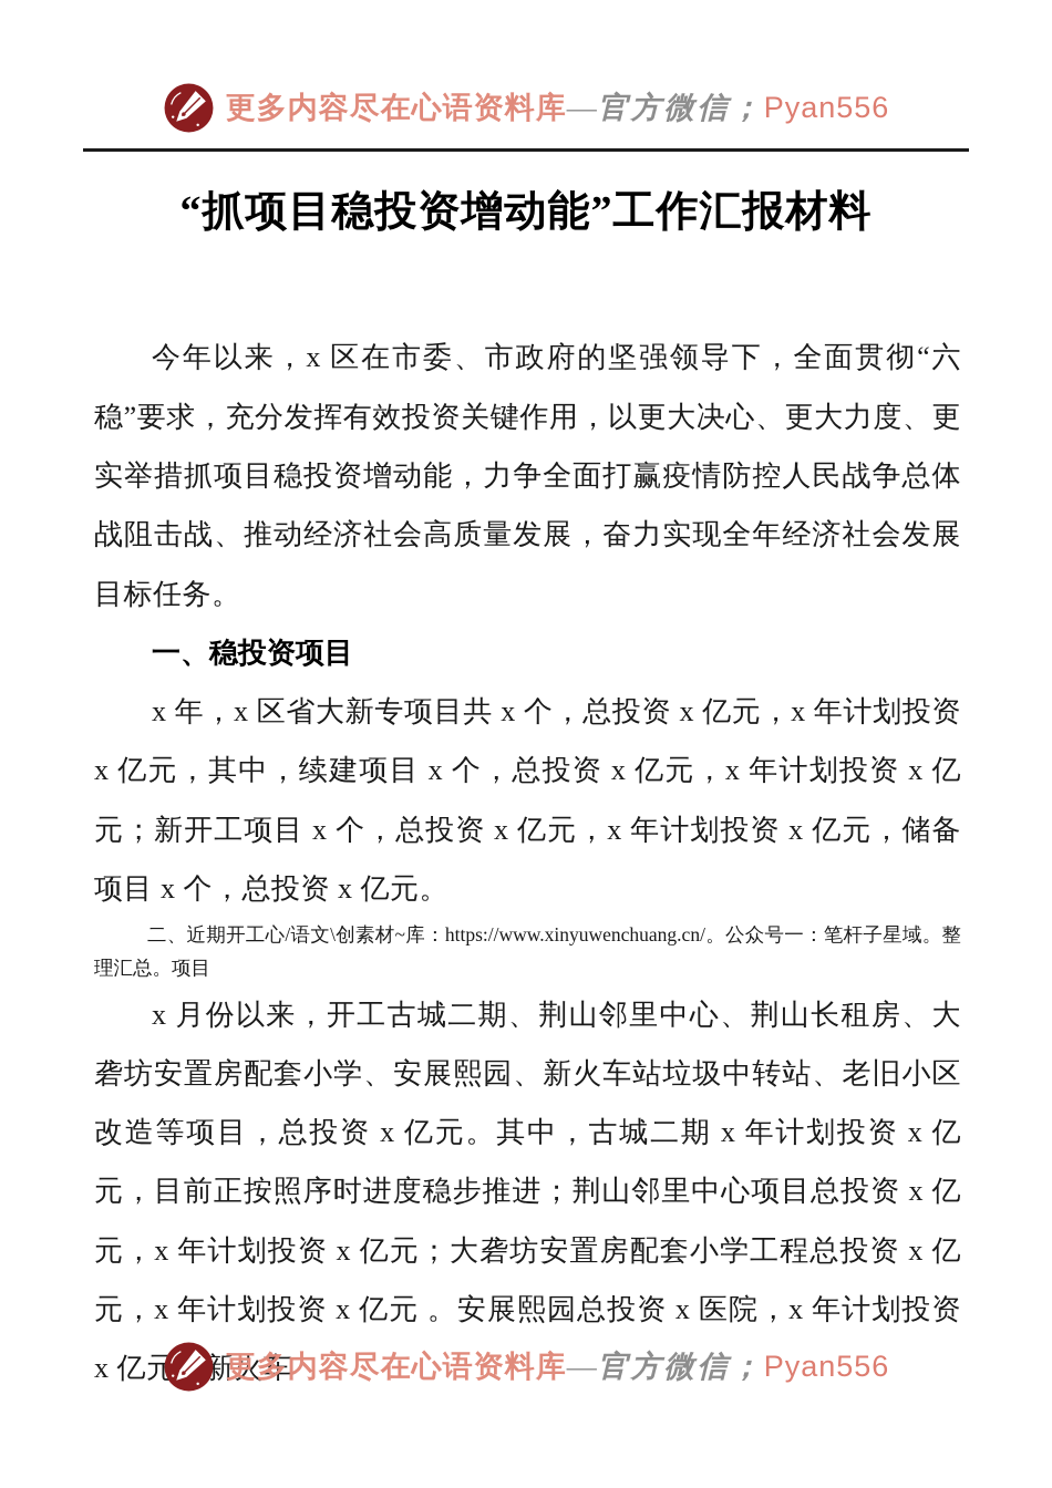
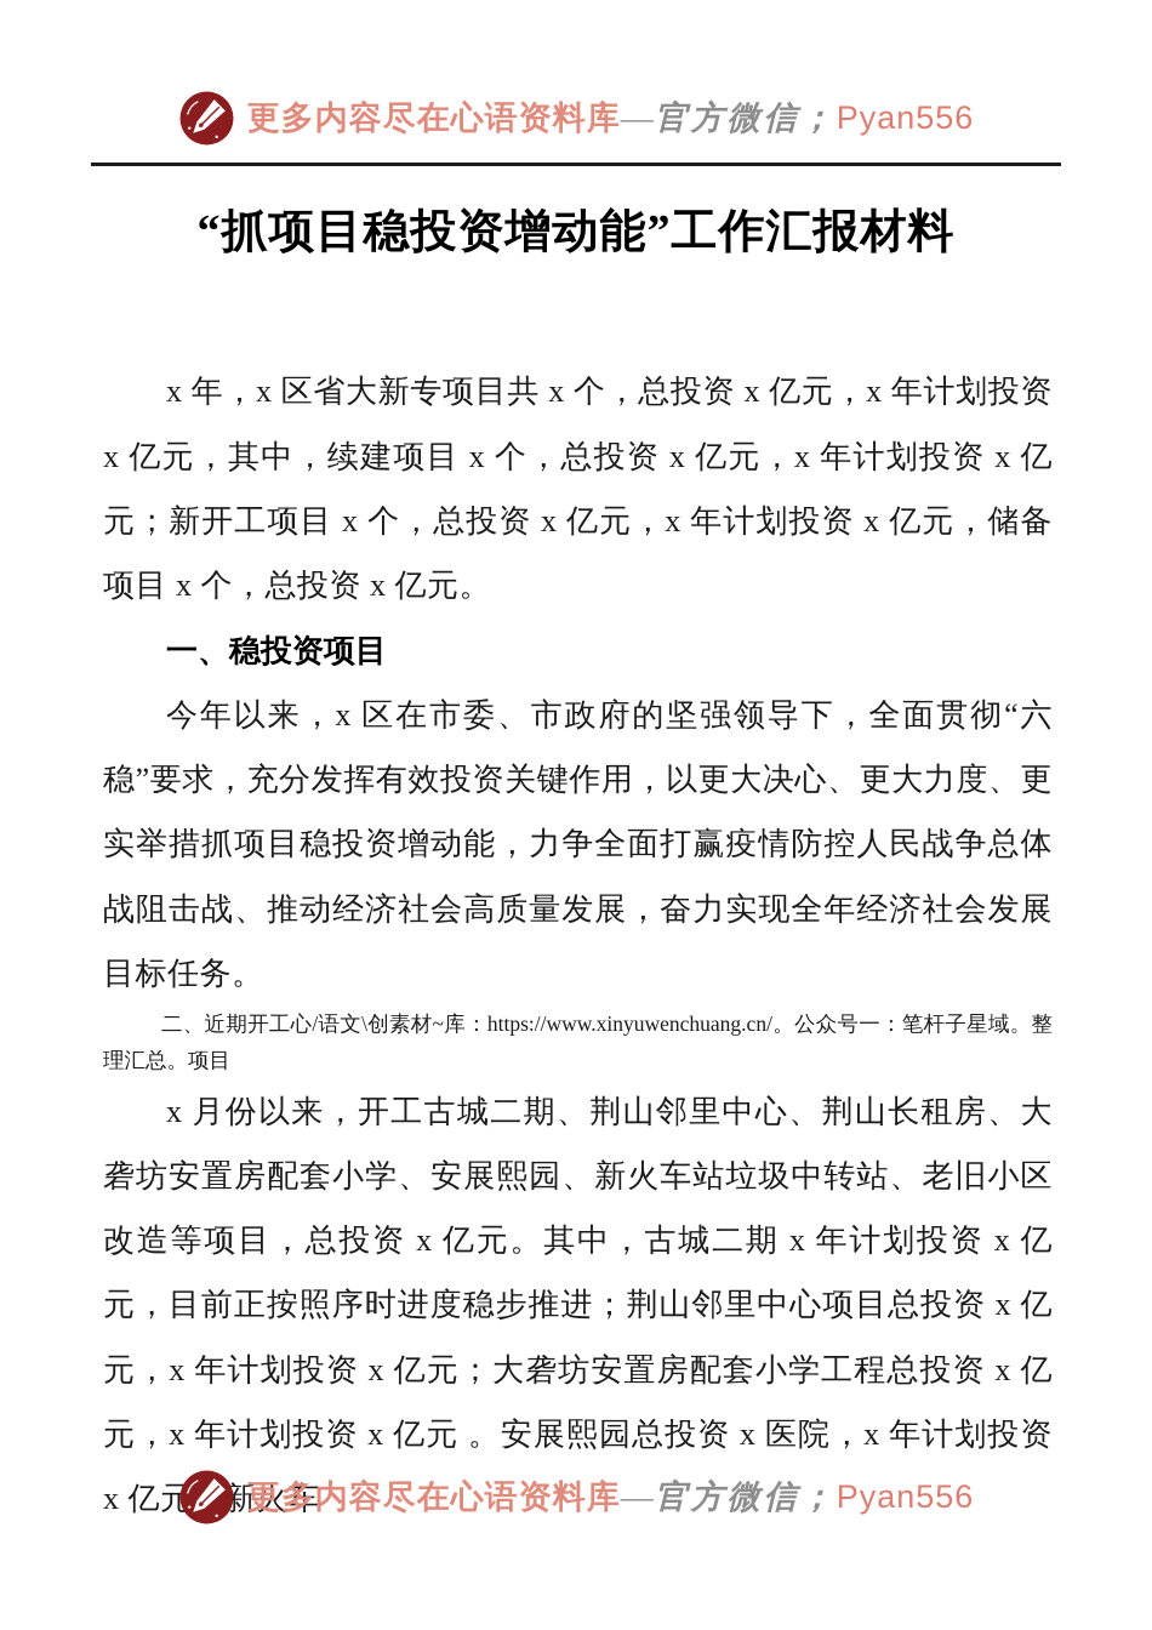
  更多内容尽在心语资料库—官方微信；Pyan556
  “抓项目稳投资增动能”工作汇报材料
- 今年以来，x 区在市委、市政府的坚强领导下，全面贯彻“六稳”要求，充分发挥有效投资关键作用，以更大决心、更大力度、更实举措抓项目稳投资增动能，力争全面打赢疫情防控人民战争总体战阻击战、推动经济社会高质量发展，奋力实现全年经济社会发展目标任务。
+ x 年，x 区省大新专项目共 x 个，总投资 x 亿元，x 年计划投资 x 亿元，其中，续建项目 x 个，总投资 x 亿元，x 年计划投资 x 亿元；新开工项目 x 个，总投资 x 亿元，x 年计划投资 x 亿元，储备项目 x 个，总投资 x 亿元。
  一、稳投资项目
- x 年，x 区省大新专项目共 x 个，总投资 x 亿元，x 年计划投资 x 亿元，其中，续建项目 x 个，总投资 x 亿元，x 年计划投资 x 亿元；新开工项目 x 个，总投资 x 亿元，x 年计划投资 x 亿元，储备项目 x 个，总投资 x 亿元。
+ 今年以来，x 区在市委、市政府的坚强领导下，全面贯彻“六稳”要求，充分发挥有效投资关键作用，以更大决心、更大力度、更实举措抓项目稳投资增动能，力争全面打赢疫情防控人民战争总体战阻击战、推动经济社会高质量发展，奋力实现全年经济社会发展目标任务。
  二、近期开工心/语文\创素材~库：https://www.xinyuwenchuang.cn/。公众号一：笔杆子星域。整理汇总。项目
  x 月份以来，开工古城二期、荆山邻里中心、荆山长租房、大砻坊安置房配套小学、安展熙园、新火车站垃圾中转站、老旧小区改造等项目，总投资 x 亿元。其中，古城二期 x 年计划投资 x 亿元，目前正按照序时进度稳步推进；荆山邻里中心项目总投资 x 亿元，x 年计划投资 x 亿元；大砻坊安置房配套小学工程总投资 x 亿元，x 年计划投资 x 亿元 。安展熙园总投资 x 医院，x 年计划投资 x 亿元新火车
  更多内容尽在心语资料库—官方微信；Pyan556
